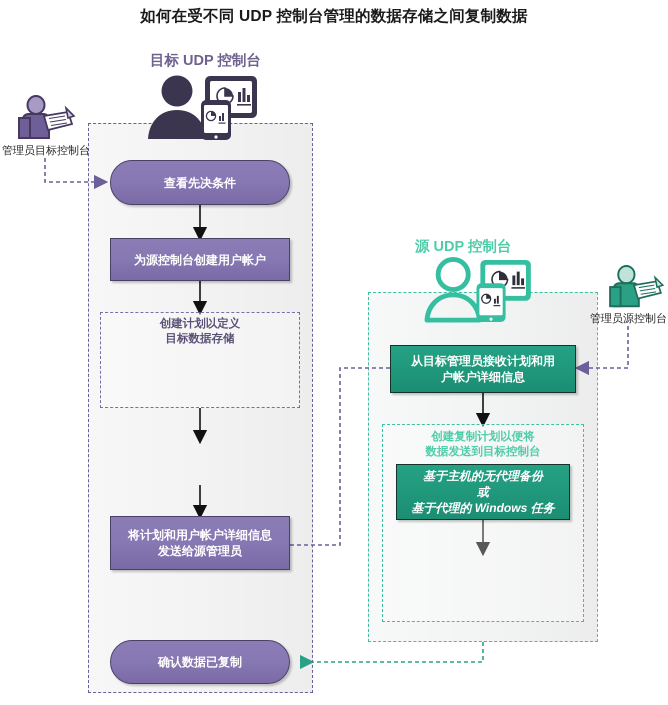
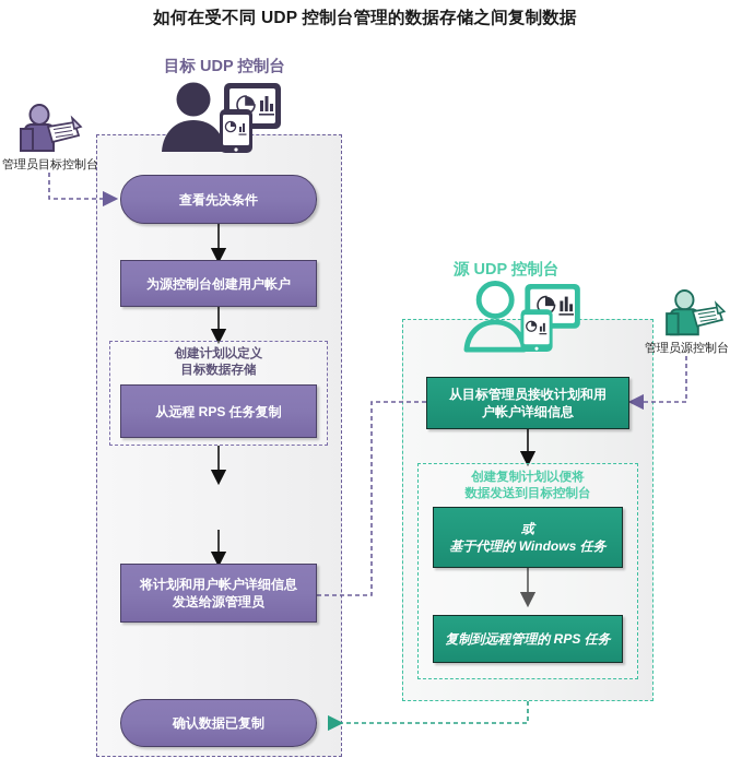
  如何在受不同 UDP 控制台管理的数据存储之间复制数据
  目标 UDP 控制台
  源 UDP 控制台
  管理员目标控制台
  管理员源控制台
  查看先决条件
  为源控制台创建用户帐户
  创建计划以定义
  目标数据存储
+ 从远程 RPS 任务复制
  将计划和用户帐户详细信息
  发送给源管理员
  确认数据已复制
  从目标管理员接收计划和用
  户帐户详细信息
  创建复制计划以便将
  数据发送到目标控制台
- 基于主机的无代理备份
  或
  基于代理的 Windows 任务
+ 复制到远程管理的 RPS 任务
